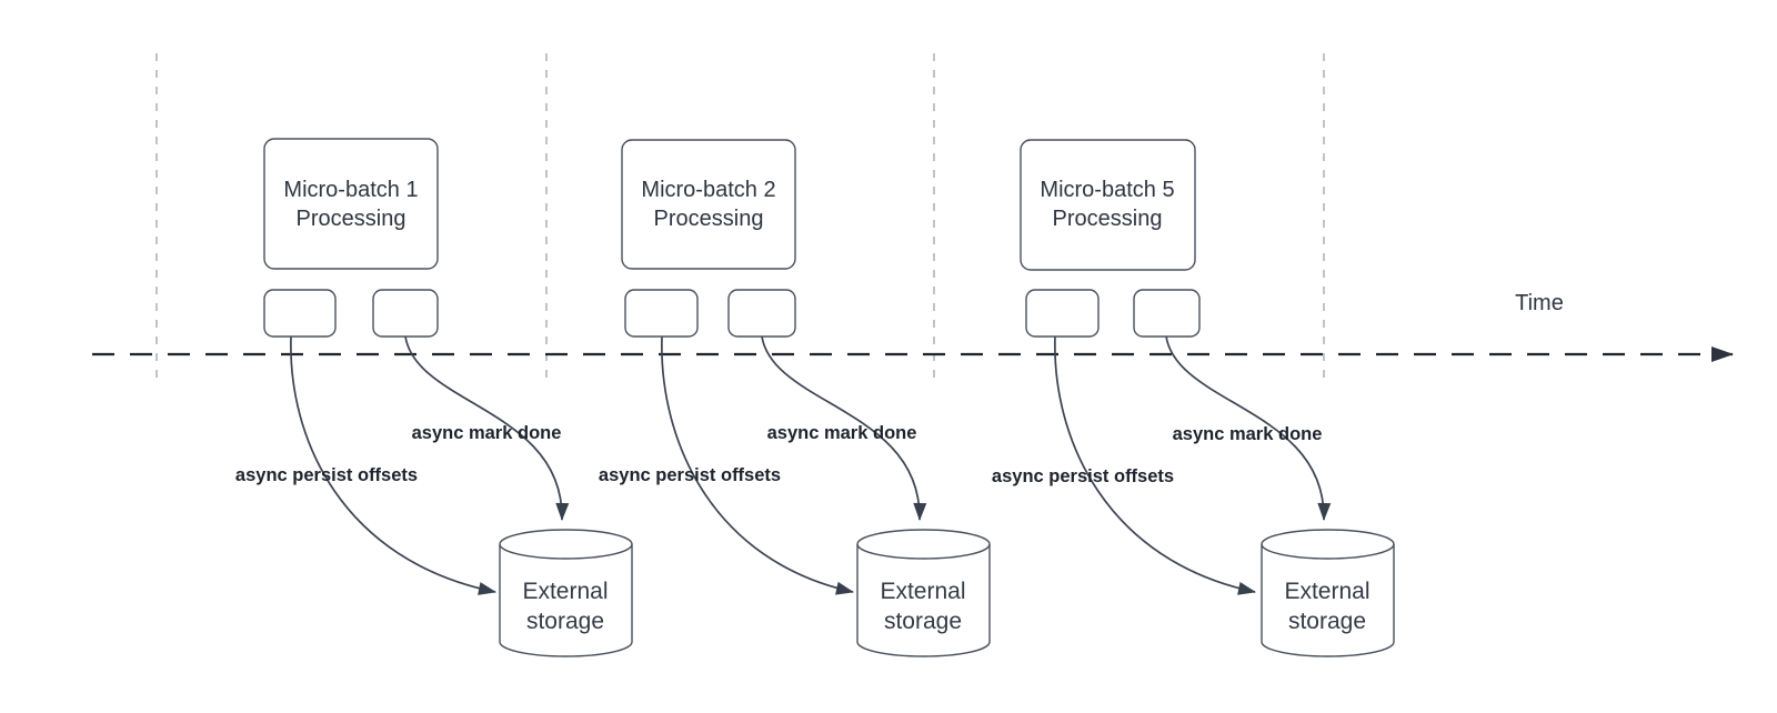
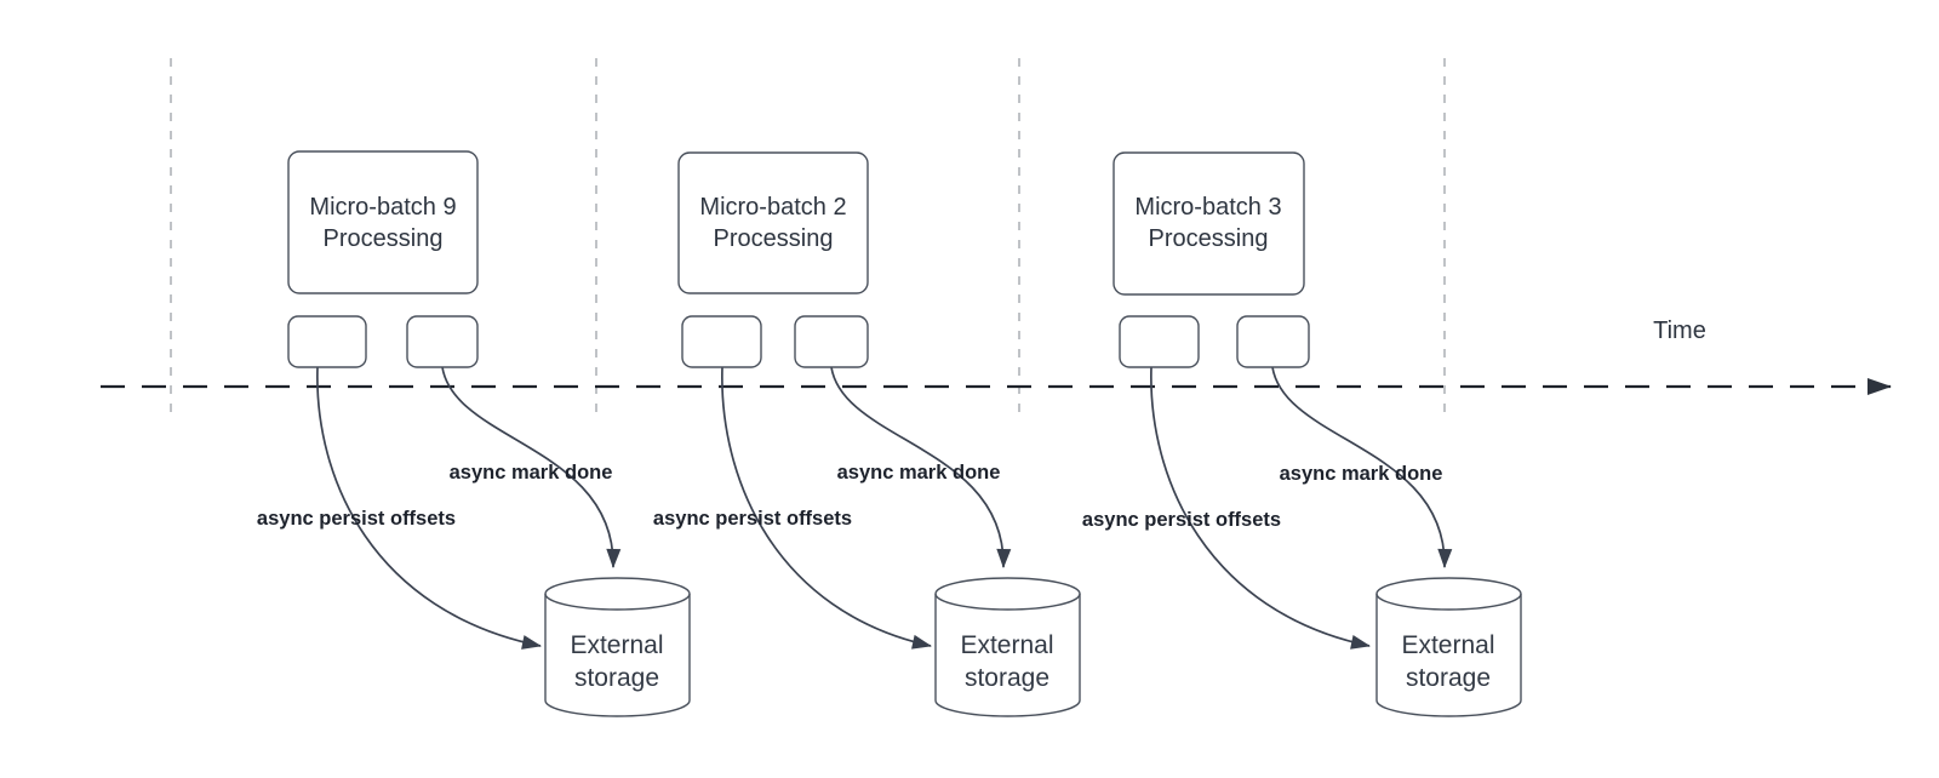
  Time
- Micro-batch 1
+ Micro-batch 9
  Processing
  async persist offsets
  async mark done
  External
  storage
  Micro-batch 2
  Processing
  async persist offsets
  async mark done
  External
  storage
- Micro-batch 5
+ Micro-batch 3
  Processing
  async persist offsets
  async mark done
  External
  storage
